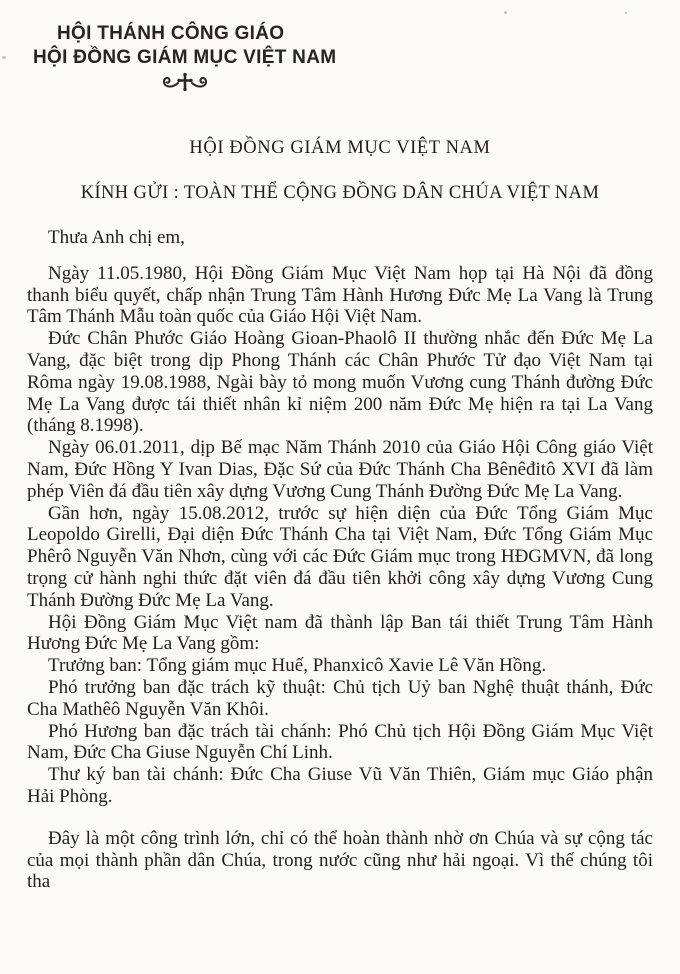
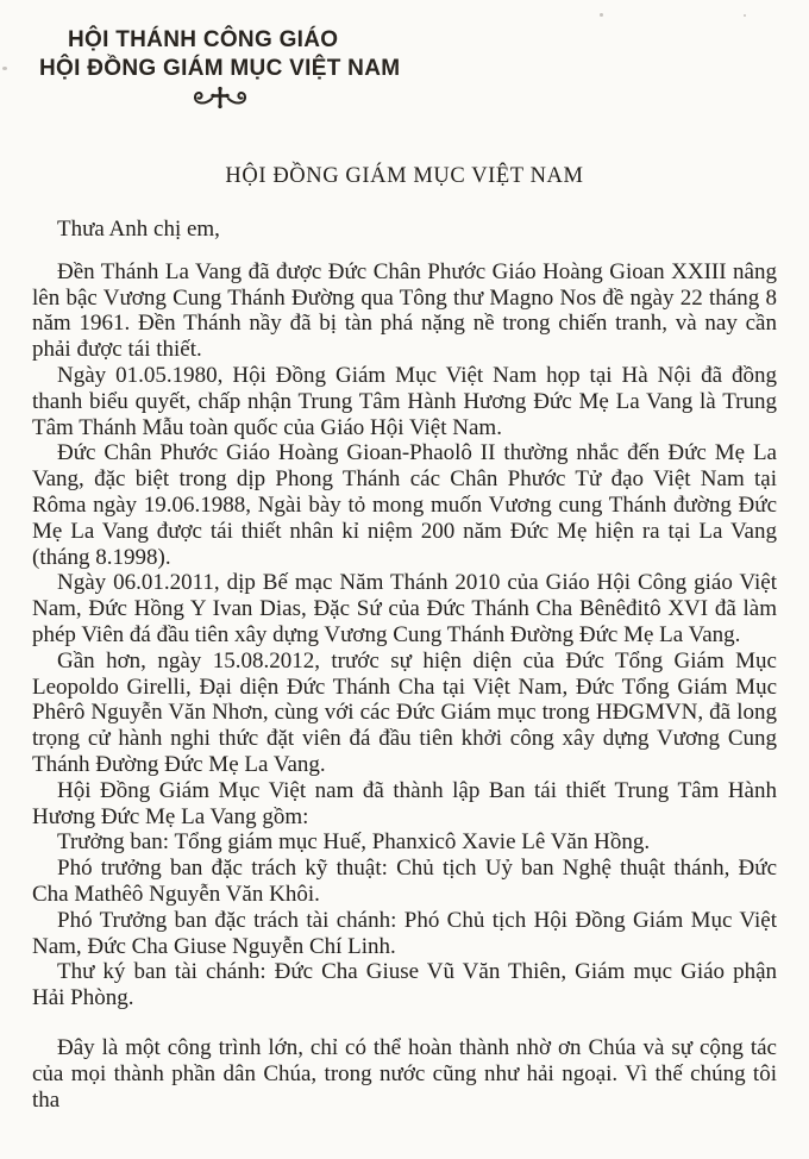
  HỘI THÁNH CÔNG GIÁO
  HỘI ĐỒNG GIÁM MỤC VIỆT NAM
  HỘI ĐỒNG GIÁM MỤC VIỆT NAM
- KÍNH GỬI : TOÀN THỂ CỘNG ĐỒNG DÂN CHÚA VIỆT NAM
  Thưa Anh chị em,
+ Đền Thánh La Vang đã được Đức Chân Phước Giáo Hoàng Gioan XXIII nâng lên bậc Vương Cung Thánh Đường qua Tông thư Magno Nos đề ngày 22 tháng 8 năm 1961. Đền Thánh nầy đã bị tàn phá nặng nề trong chiến tranh, và nay cần phải được tái thiết.
- Ngày 11.05.1980, Hội Đồng Giám Mục Việt Nam họp tại Hà Nội đã đồng thanh biểu quyết, chấp nhận Trung Tâm Hành Hương Đức Mẹ La Vang là Trung Tâm Thánh Mẫu toàn quốc của Giáo Hội Việt Nam.
+ Ngày 01.05.1980, Hội Đồng Giám Mục Việt Nam họp tại Hà Nội đã đồng thanh biểu quyết, chấp nhận Trung Tâm Hành Hương Đức Mẹ La Vang là Trung Tâm Thánh Mẫu toàn quốc của Giáo Hội Việt Nam.
- Đức Chân Phước Giáo Hoàng Gioan-Phaolô II thường nhắc đến Đức Mẹ La Vang, đặc biệt trong dịp Phong Thánh các Chân Phước Tử đạo Việt Nam tại Rôma ngày 19.08.1988, Ngài bày tỏ mong muốn Vương cung Thánh đường Đức Mẹ La Vang được tái thiết nhân kỉ niệm 200 năm Đức Mẹ hiện ra tại La Vang (tháng 8.1998).
+ Đức Chân Phước Giáo Hoàng Gioan-Phaolô II thường nhắc đến Đức Mẹ La Vang, đặc biệt trong dịp Phong Thánh các Chân Phước Tử đạo Việt Nam tại Rôma ngày 19.06.1988, Ngài bày tỏ mong muốn Vương cung Thánh đường Đức Mẹ La Vang được tái thiết nhân kỉ niệm 200 năm Đức Mẹ hiện ra tại La Vang (tháng 8.1998).
  Ngày 06.01.2011, dịp Bế mạc Năm Thánh 2010 của Giáo Hội Công giáo Việt Nam, Đức Hồng Y Ivan Dias, Đặc Sứ của Đức Thánh Cha Bênêđitô XVI đã làm phép Viên đá đầu tiên xây dựng Vương Cung Thánh Đường Đức Mẹ La Vang.
  Gần hơn, ngày 15.08.2012, trước sự hiện diện của Đức Tổng Giám Mục Leopoldo Girelli, Đại diện Đức Thánh Cha tại Việt Nam, Đức Tổng Giám Mục Phêrô Nguyễn Văn Nhơn, cùng với các Đức Giám mục trong HĐGMVN, đã long trọng cử hành nghi thức đặt viên đá đầu tiên khởi công xây dựng Vương Cung Thánh Đường Đức Mẹ La Vang.
  Hội Đồng Giám Mục Việt nam đã thành lập Ban tái thiết Trung Tâm Hành Hương Đức Mẹ La Vang gồm:
  Trưởng ban: Tổng giám mục Huế, Phanxicô Xavie Lê Văn Hồng.
  Phó trưởng ban đặc trách kỹ thuật: Chủ tịch Uỷ ban Nghệ thuật thánh, Đức Cha Mathêô Nguyễn Văn Khôi.
- Phó Hương ban đặc trách tài chánh: Phó Chủ tịch Hội Đồng Giám Mục Việt Nam, Đức Cha Giuse Nguyễn Chí Linh.
+ Phó Trưởng ban đặc trách tài chánh: Phó Chủ tịch Hội Đồng Giám Mục Việt Nam, Đức Cha Giuse Nguyễn Chí Linh.
  Thư ký ban tài chánh: Đức Cha Giuse Vũ Văn Thiên, Giám mục Giáo phận Hải Phòng.
  Đây là một công trình lớn, chỉ có thể hoàn thành nhờ ơn Chúa và sự cộng tác của mọi thành phần dân Chúa, trong nước cũng như hải ngoại. Vì thế chúng tôi tha
